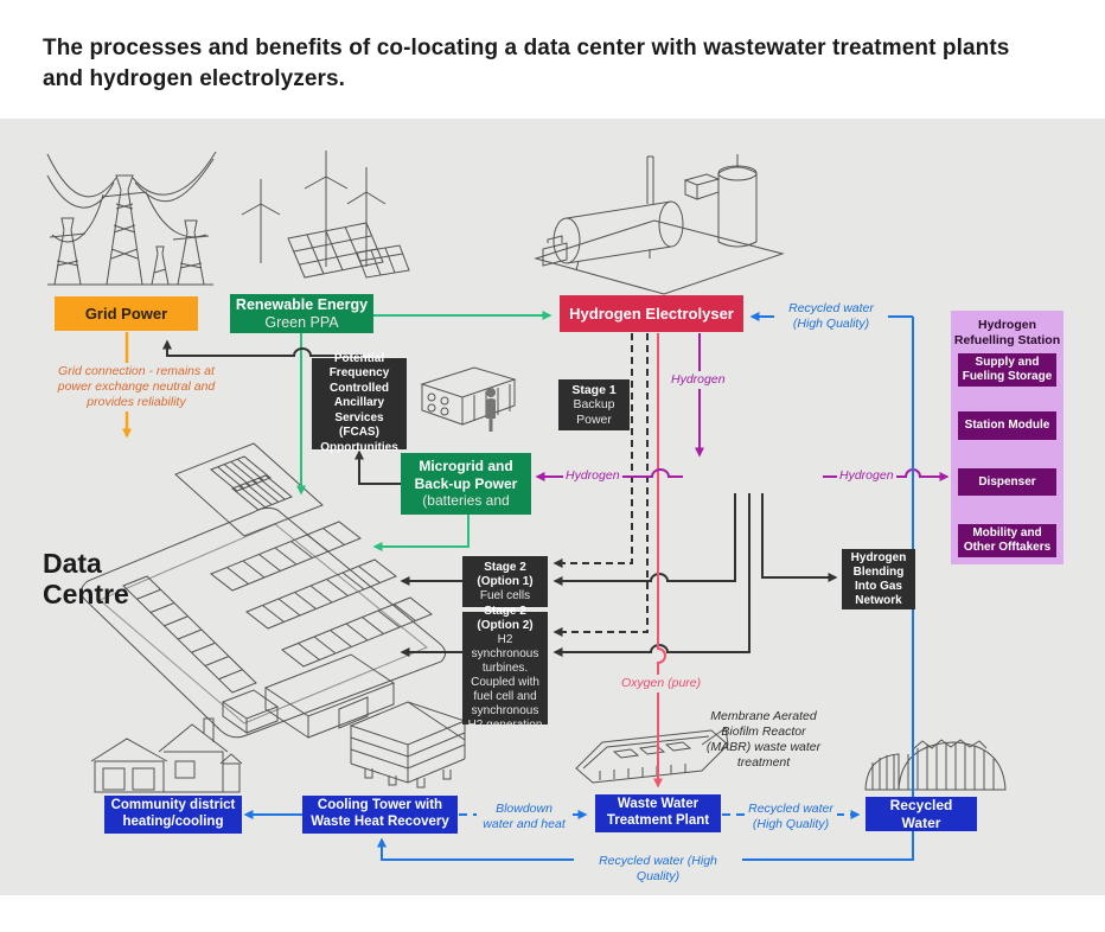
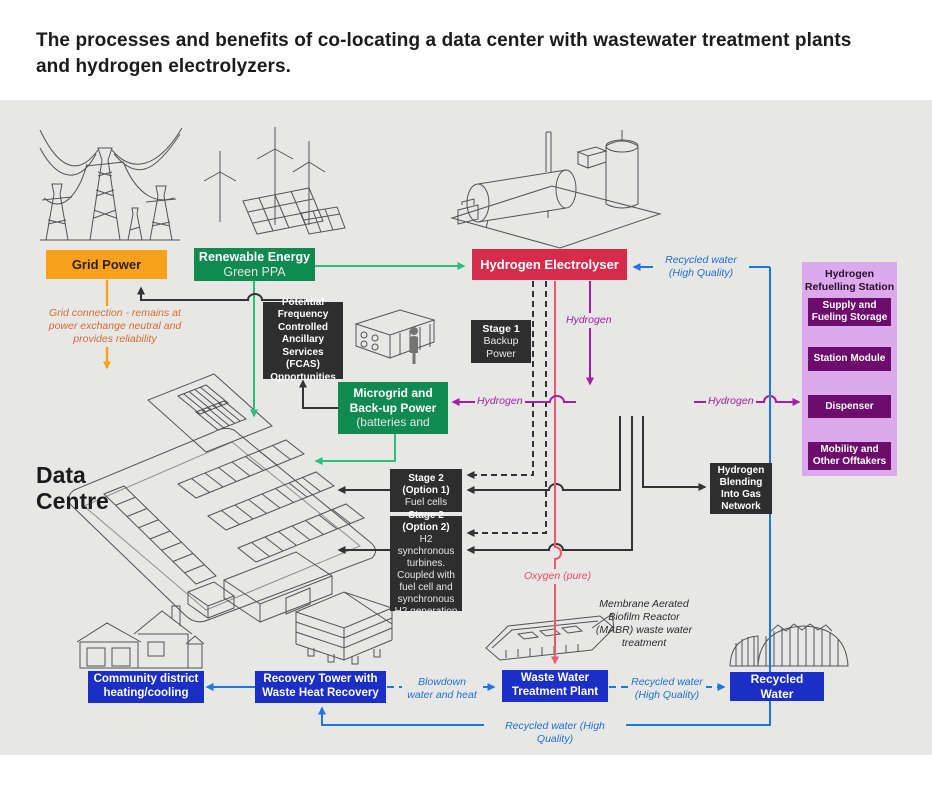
  The processes and benefits of co-locating a data center with wastewater treatment plants and hydrogen electrolyzers.
  Grid connection - remains at power exchange neutral and provides reliability
  Recycled water (High Quality)
  Hydrogen
  Hydrogen
  Hydrogen
  Oxygen (pure)
  Membrane Aerated Biofilm Reactor (MABR) waste water treatment
  Blowdown water and heat
  Recycled water (High Quality)
  Recycled water (High Quality)
  Grid Power
  Renewable Energy
  Green PPA
  Hydrogen Electrolyser
  Potential Frequency Controlled Ancillary Services (FCAS) Opportunities
  Stage 1
  Backup Power
  Microgrid and Back-up Power
  (batteries and
  Stage 2
  (Option 1)
  Fuel cells
  Stage 2
  (Option 2)
  H2 synchronous turbines. Coupled with fuel cell and synchronous H2 generation
  Hydrogen Blending Into Gas Network
  Data Centre
  Hydrogen Refuelling Station
  Supply and Fueling Storage
  Station Module
  Dispenser
  Mobility and Other Offtakers
  Community district heating/cooling
- Cooling Tower with Waste Heat Recovery
+ Recovery Tower with Waste Heat Recovery
  Waste Water Treatment Plant
  Recycled Water
